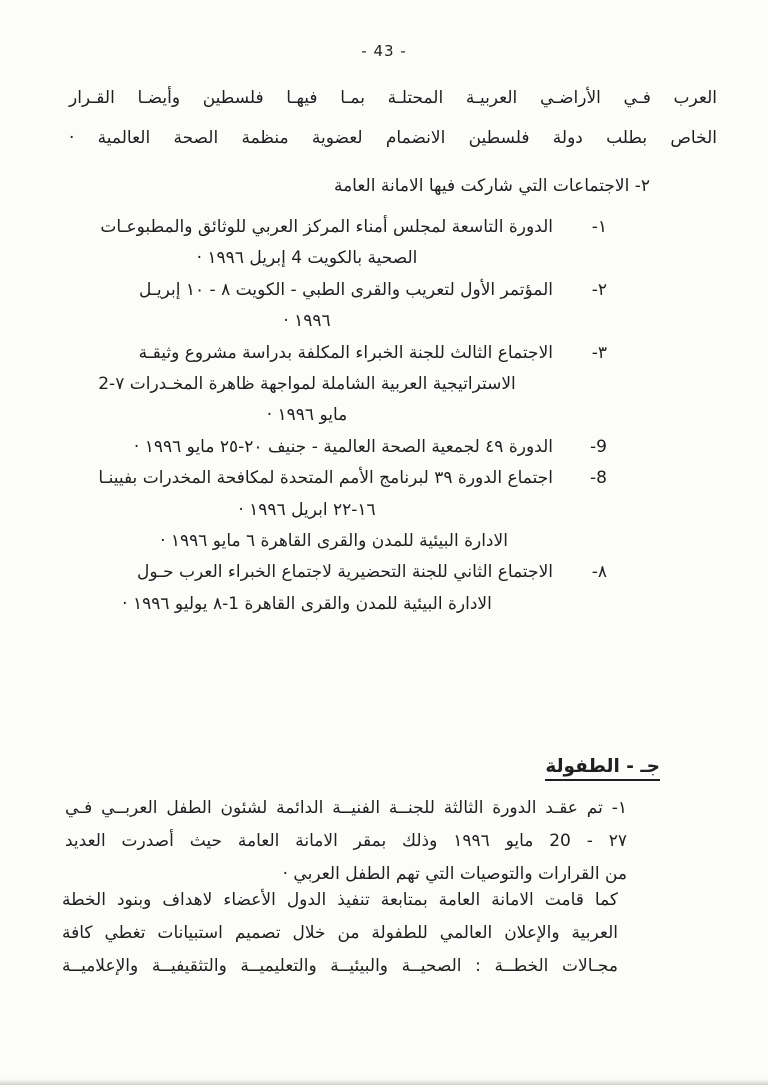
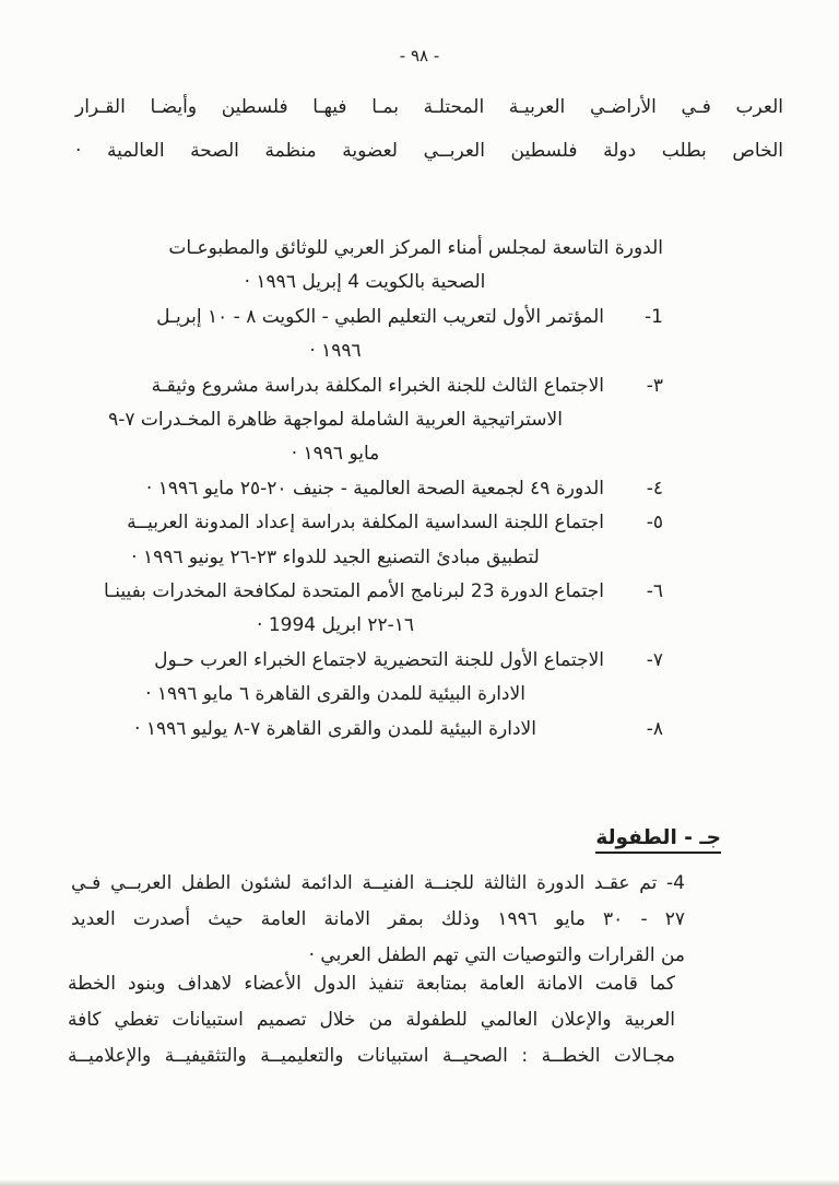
- - 43 -
+ - ٩٨ -
  العرب فـي الأراضـي العربيـة المحتلـة بمـا فيهـا فلسطين وأيضـا القـرار
- الخاص بطلب دولة فلسطين الانضمام لعضوية منظمة الصحة العالمية ·
+ الخاص بطلب دولة فلسطين العربــي لعضوية منظمة الصحة العالمية ·
- ٢- الاجتماعات التي شاركت فيها الامانة العامة
- ١-
  الدورة التاسعة لمجلس أمناء المركز العربي للوثائق والمطبوعـات
  الصحية بالكويت 4 إبريل ١٩٩٦ ·
- ٢-
+ 1-
- المؤتمر الأول لتعريب والقرى الطبي - الكويت ٨ - ١٠ إبريـل
+ المؤتمر الأول لتعريب التعليم الطبي - الكويت ٨ - ١٠ إبريـل
  ١٩٩٦ ·
  ٣-
  الاجتماع الثالث للجنة الخبراء المكلفة بدراسة مشروع وثيقـة
- الاستراتيجية العربية الشاملة لمواجهة ظاهرة المخـدرات ٧-2
+ الاستراتيجية العربية الشاملة لمواجهة ظاهرة المخـدرات ٧-٩
  مايو ١٩٩٦ ·
- 9-
+ ٤-
  الدورة ٤٩ لجمعية الصحة العالمية - جنيف ٢٠-٢٥ مايو ١٩٩٦ ·
+ ٥-
+ اجتماع اللجنة السداسية المكلفة بدراسة إعداد المدونة العربيــة
+ لتطبيق مبادئ التصنيع الجيد للدواء ٢٣-٢٦ يونيو ١٩٩٦ ·
- 8-
+ ٦-
- اجتماع الدورة ٣٩ لبرنامج الأمم المتحدة لمكافحة المخدرات بفيينـا
+ اجتماع الدورة 23 لبرنامج الأمم المتحدة لمكافحة المخدرات بفيينـا
- ١٦-٢٢ ابريل ١٩٩٦ ·
+ ١٦-٢٢ ابريل 1994 ·
+ ٧-
+ الاجتماع الأول للجنة التحضيرية لاجتماع الخبراء العرب حـول
  الادارة البيئية للمدن والقرى القاهرة ٦ مايو ١٩٩٦ ·
  ٨-
- الاجتماع الثاني للجنة التحضيرية لاجتماع الخبراء العرب حـول
- الادارة البيئية للمدن والقرى القاهرة 1-٨ يوليو ١٩٩٦ ·
+ الادارة البيئية للمدن والقرى القاهرة ٧-٨ يوليو ١٩٩٦ ·
  جـ - الطفولة
- ١- تم عقـد الدورة الثالثة للجنــة الفنيــة الدائمة لشئون الطفل العربــي فـي
+ 4- تم عقـد الدورة الثالثة للجنــة الفنيــة الدائمة لشئون الطفل العربــي فـي
- ٢٧ - 20 مايو ١٩٩٦ وذلك بمقر الامانة العامة حيث أصدرت العديد
+ ٢٧ - ٣٠ مايو ١٩٩٦ وذلك بمقر الامانة العامة حيث أصدرت العديد
  من القرارات والتوصيات التي تهم الطفل العربي ·
  كما قامت الامانة العامة بمتابعة تنفيذ الدول الأعضاء لاهداف وبنود الخطة
  العربية والإعلان العالمي للطفولة من خلال تصميم استبيانات تغطي كافة
- مجـالات الخطــة : الصحيــة والبيئيــة والتعليميــة والتثقيفيــة والإعلاميــة
+ مجـالات الخطــة : الصحيــة استبيانات والتعليميــة والتثقيفيــة والإعلاميــة
